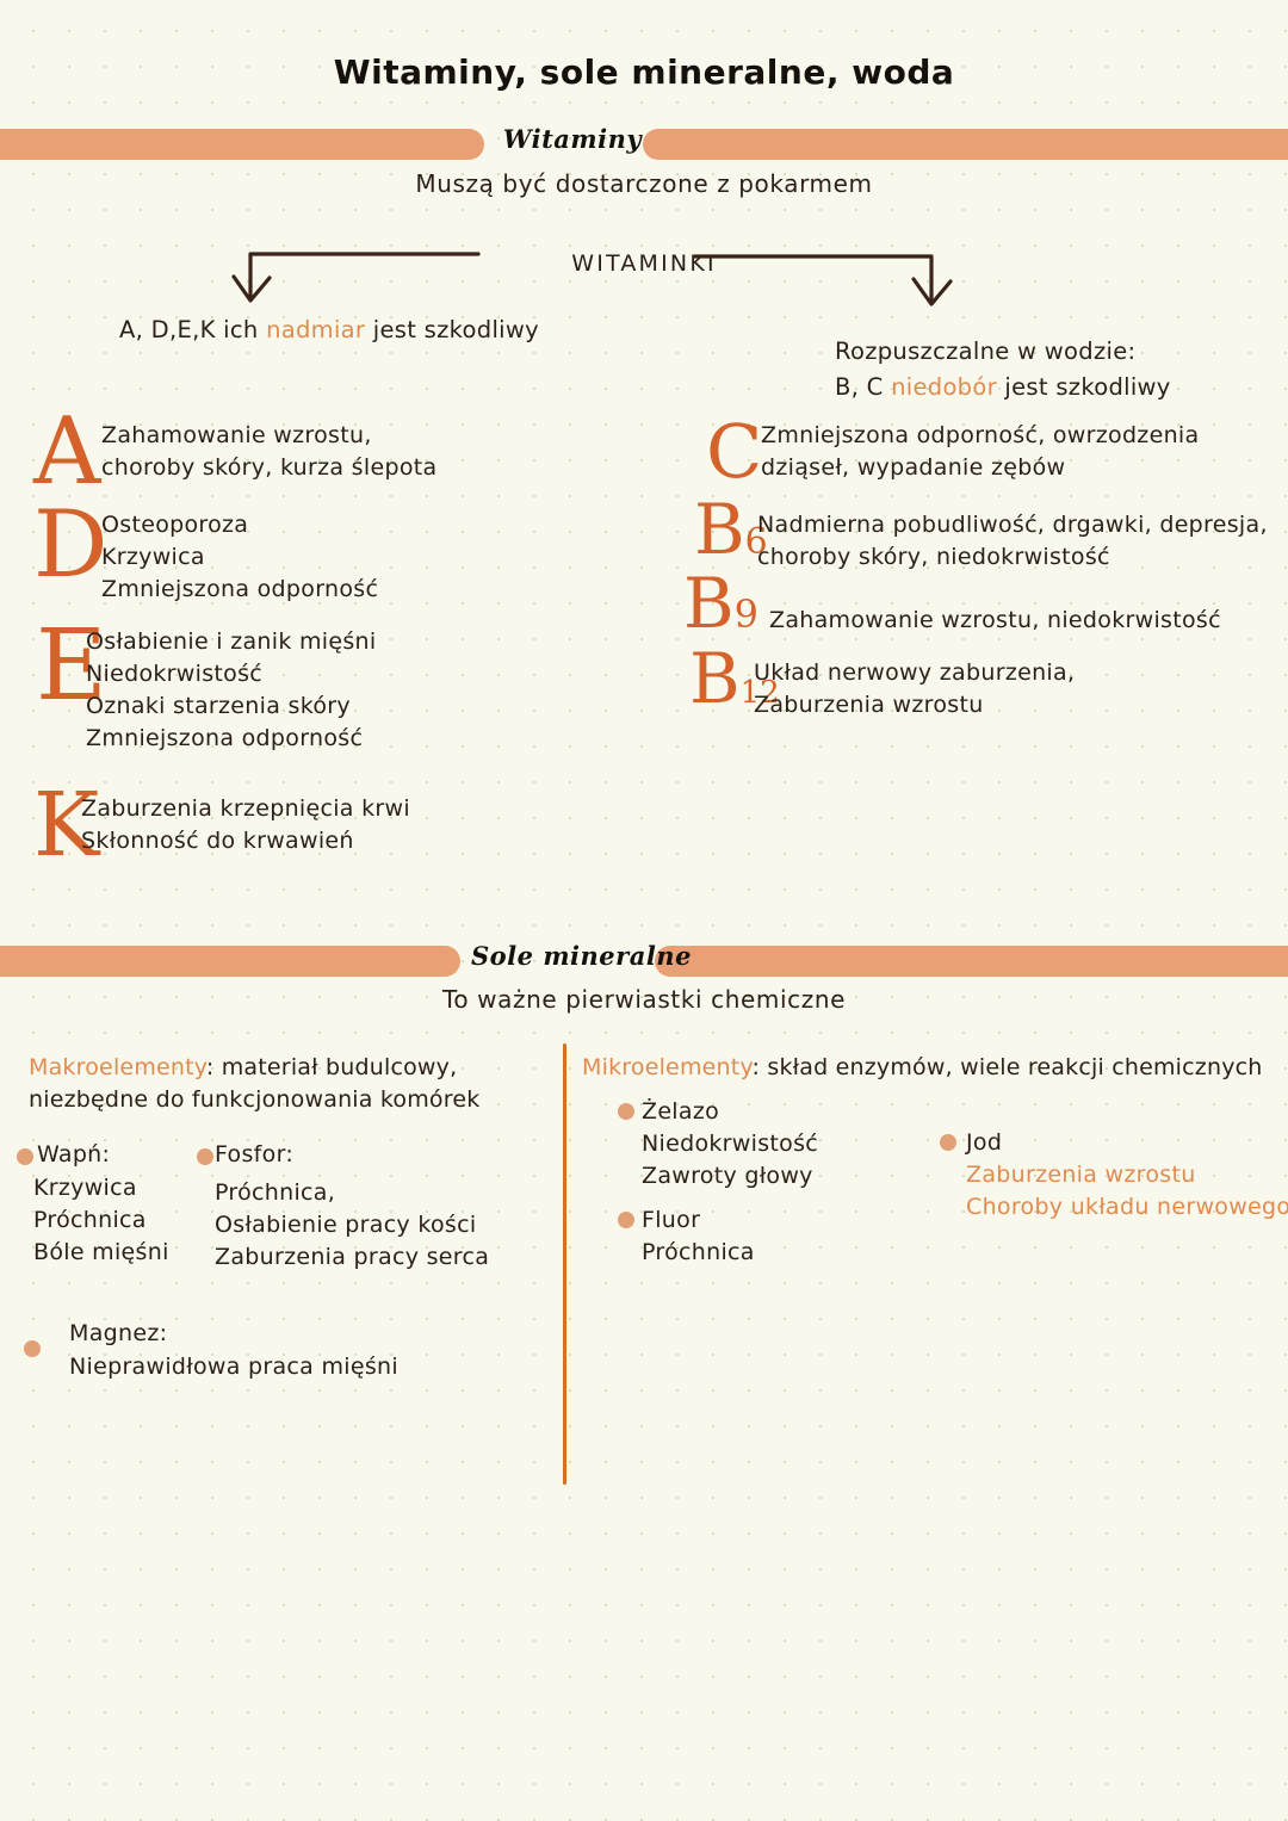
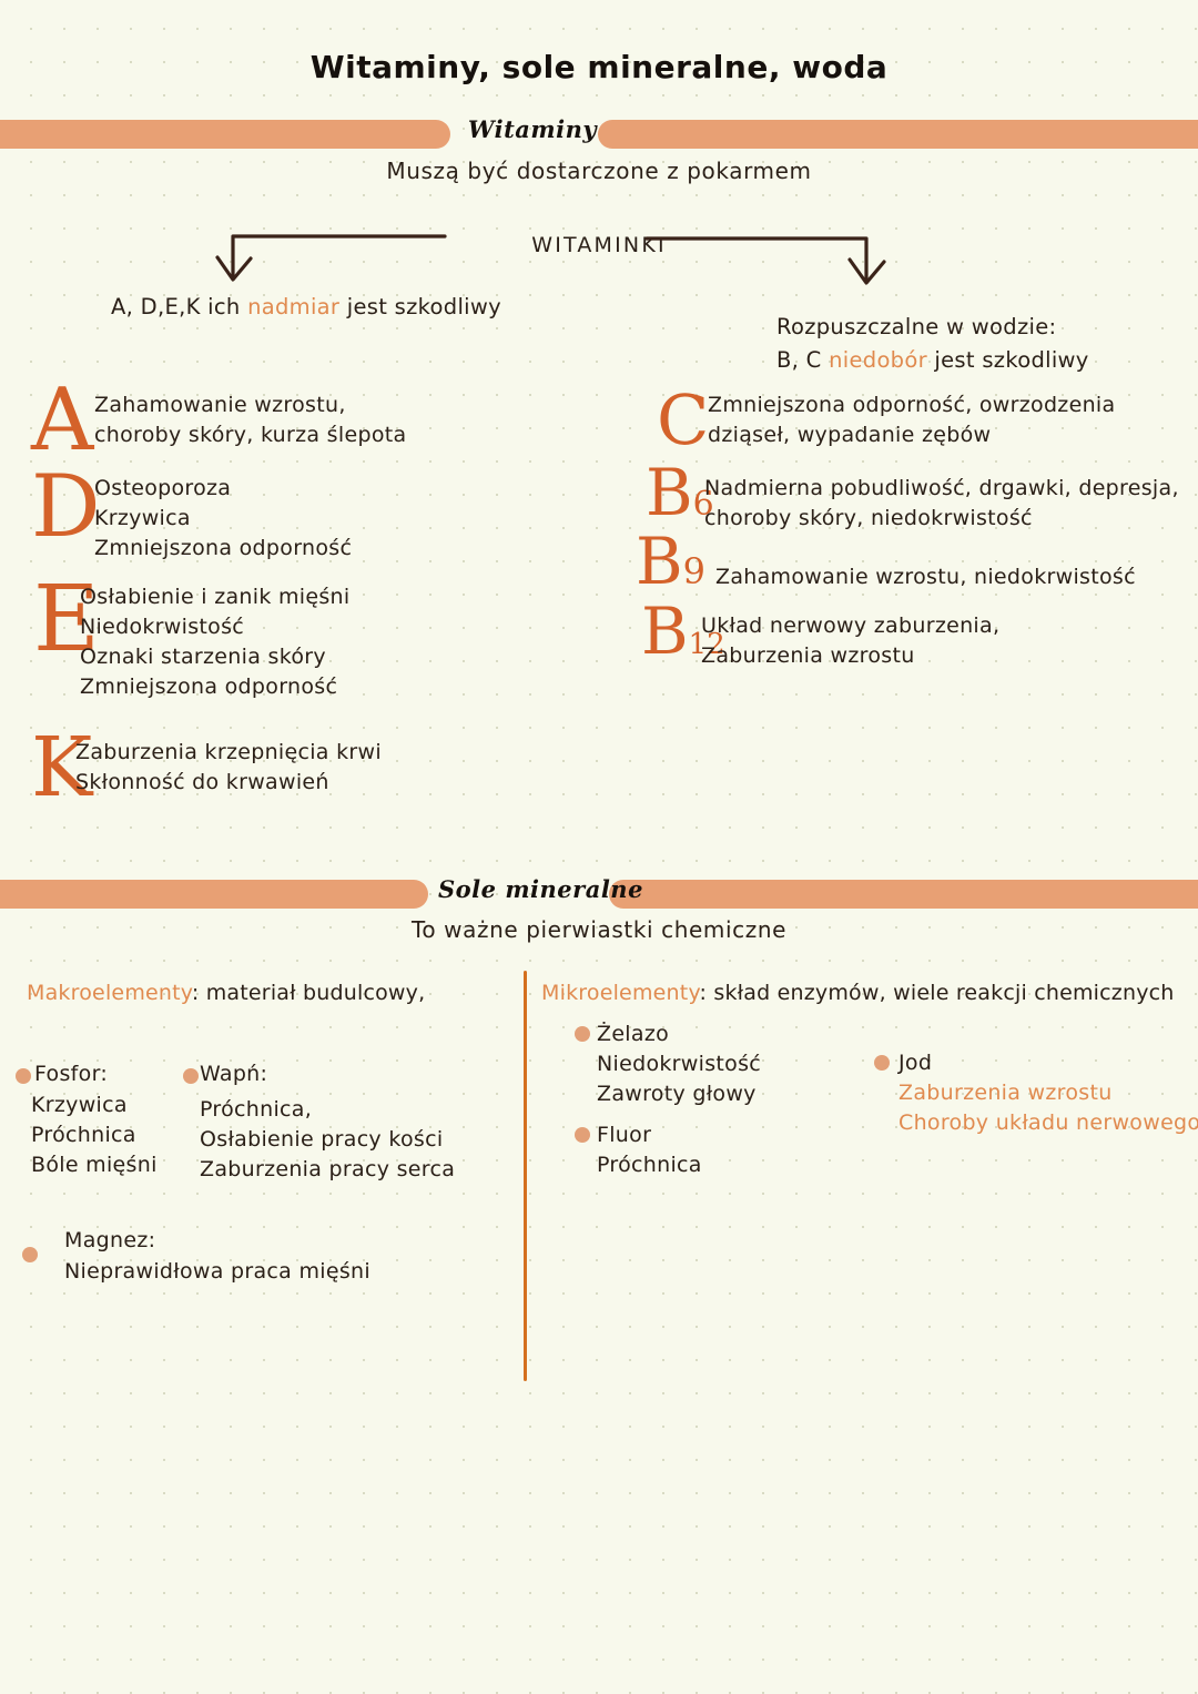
  Witaminy, sole mineralne, woda
  Witaminy
  Muszą być dostarczone z pokarmem
  WITAMINKI
  A, D,E,K ich nadmiar jest szkodliwy
  A
  Zahamowanie wzrostu,
  choroby skóry, kurza ślepota
  D
  Osteoporoza
  Krzywica
  Zmniejszona odporność
  E
  Osłabienie i zanik mięśni
  Niedokrwistość
  Oznaki starzenia skóry
  Zmniejszona odporność
  K
  Zaburzenia krzepnięcia krwi
  Skłonność do krwawień
  Rozpuszczalne w wodzie:
  B, C niedobór jest szkodliwy
  C
  Zmniejszona odporność, owrzodzenia
  dziąseł, wypadanie zębów
  B6
  Nadmierna pobudliwość, drgawki, depresja,
  choroby skóry, niedokrwistość
  B9
  Zahamowanie wzrostu, niedokrwistość
  B12
  Układ nerwowy zaburzenia,
  Zaburzenia wzrostu
  Sole mineralne
  To ważne pierwiastki chemiczne
  Makroelementy: materiał budulcowy,
- niezbędne do funkcjonowania komórek
- Wapń:
+ Fosfor:
  Krzywica
  Próchnica
  Bóle mięśni
- Fosfor:
+ Wapń:
  Próchnica,
  Osłabienie pracy kości
  Zaburzenia pracy serca
  Magnez:
  Nieprawidłowa praca mięśni
  Mikroelementy: skład enzymów, wiele reakcji chemicznych
  Żelazo
  Niedokrwistość
  Zawroty głowy
  Fluor
  Próchnica
  Jod
  Zaburzenia wzrostu
  Choroby układu nerwowego
